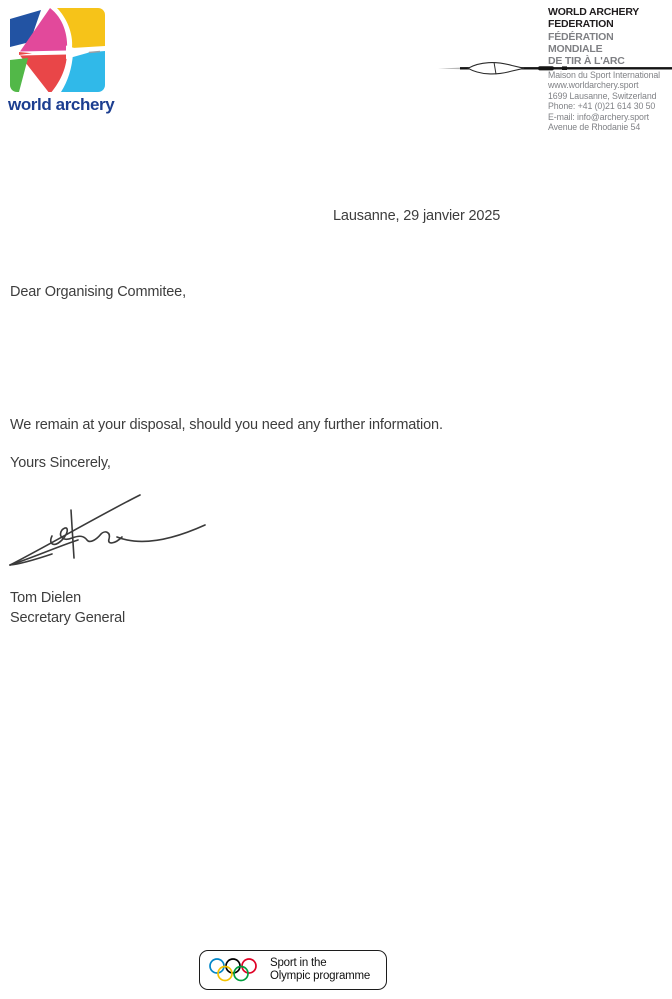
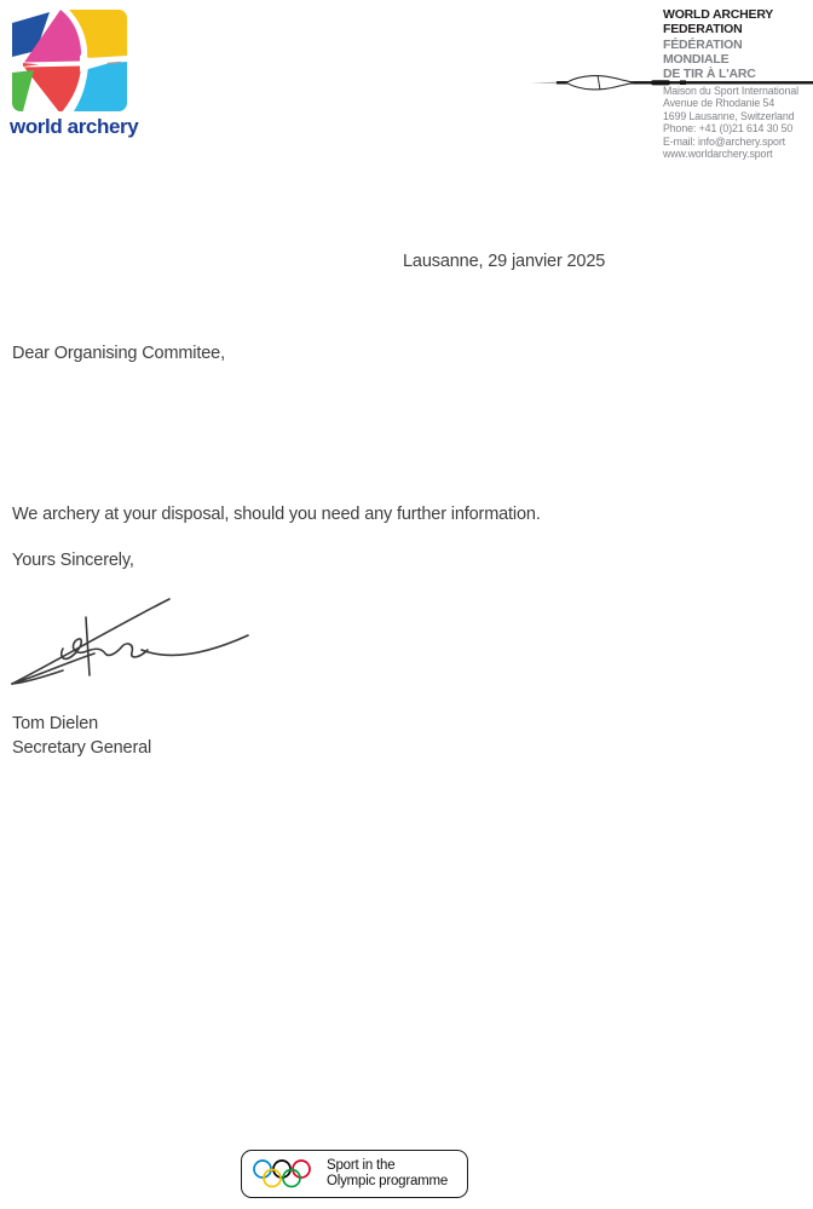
  world archery
  WORLD ARCHERY
  FEDERATION
  FÉDÉRATION
  MONDIALE
  DE TIR À L'ARC
  Maison du Sport International
- www.worldarchery.sport
+ Avenue de Rhodanie 54
  1699 Lausanne, Switzerland
  Phone: +41 (0)21 614 30 50
  E-mail: info@archery.sport
- Avenue de Rhodanie 54
+ www.worldarchery.sport
  Lausanne, 29 janvier 2025
  Dear Organising Commitee,
- We remain at your disposal, should you need any further information.
+ We archery at your disposal, should you need any further information.
  Yours Sincerely,
  Tom Dielen
  Secretary General
  Sport in the
  Olympic programme
